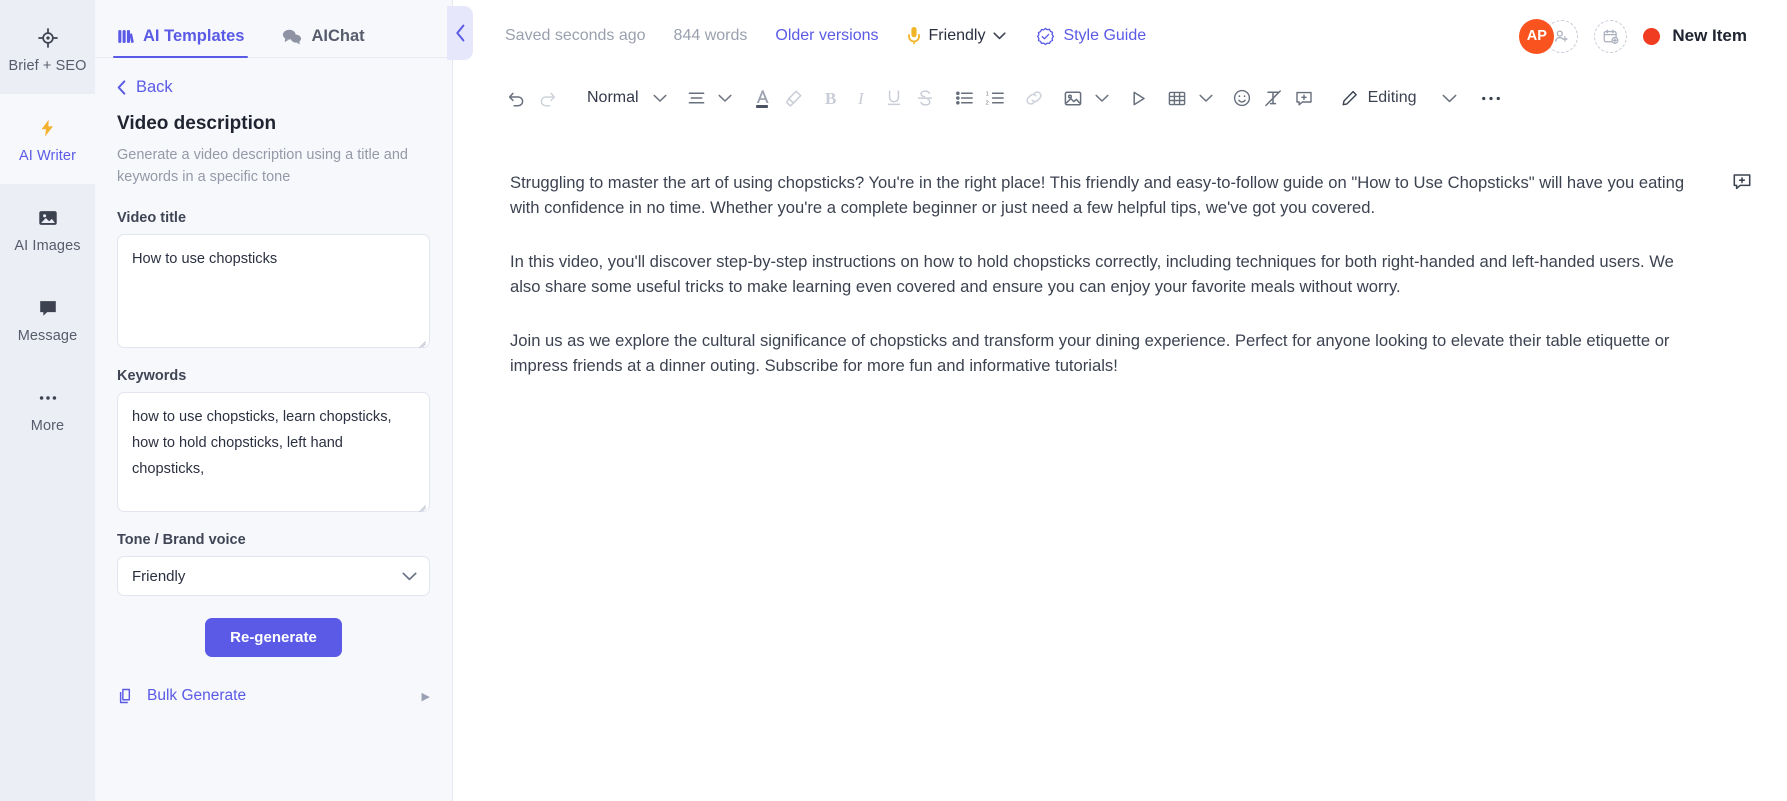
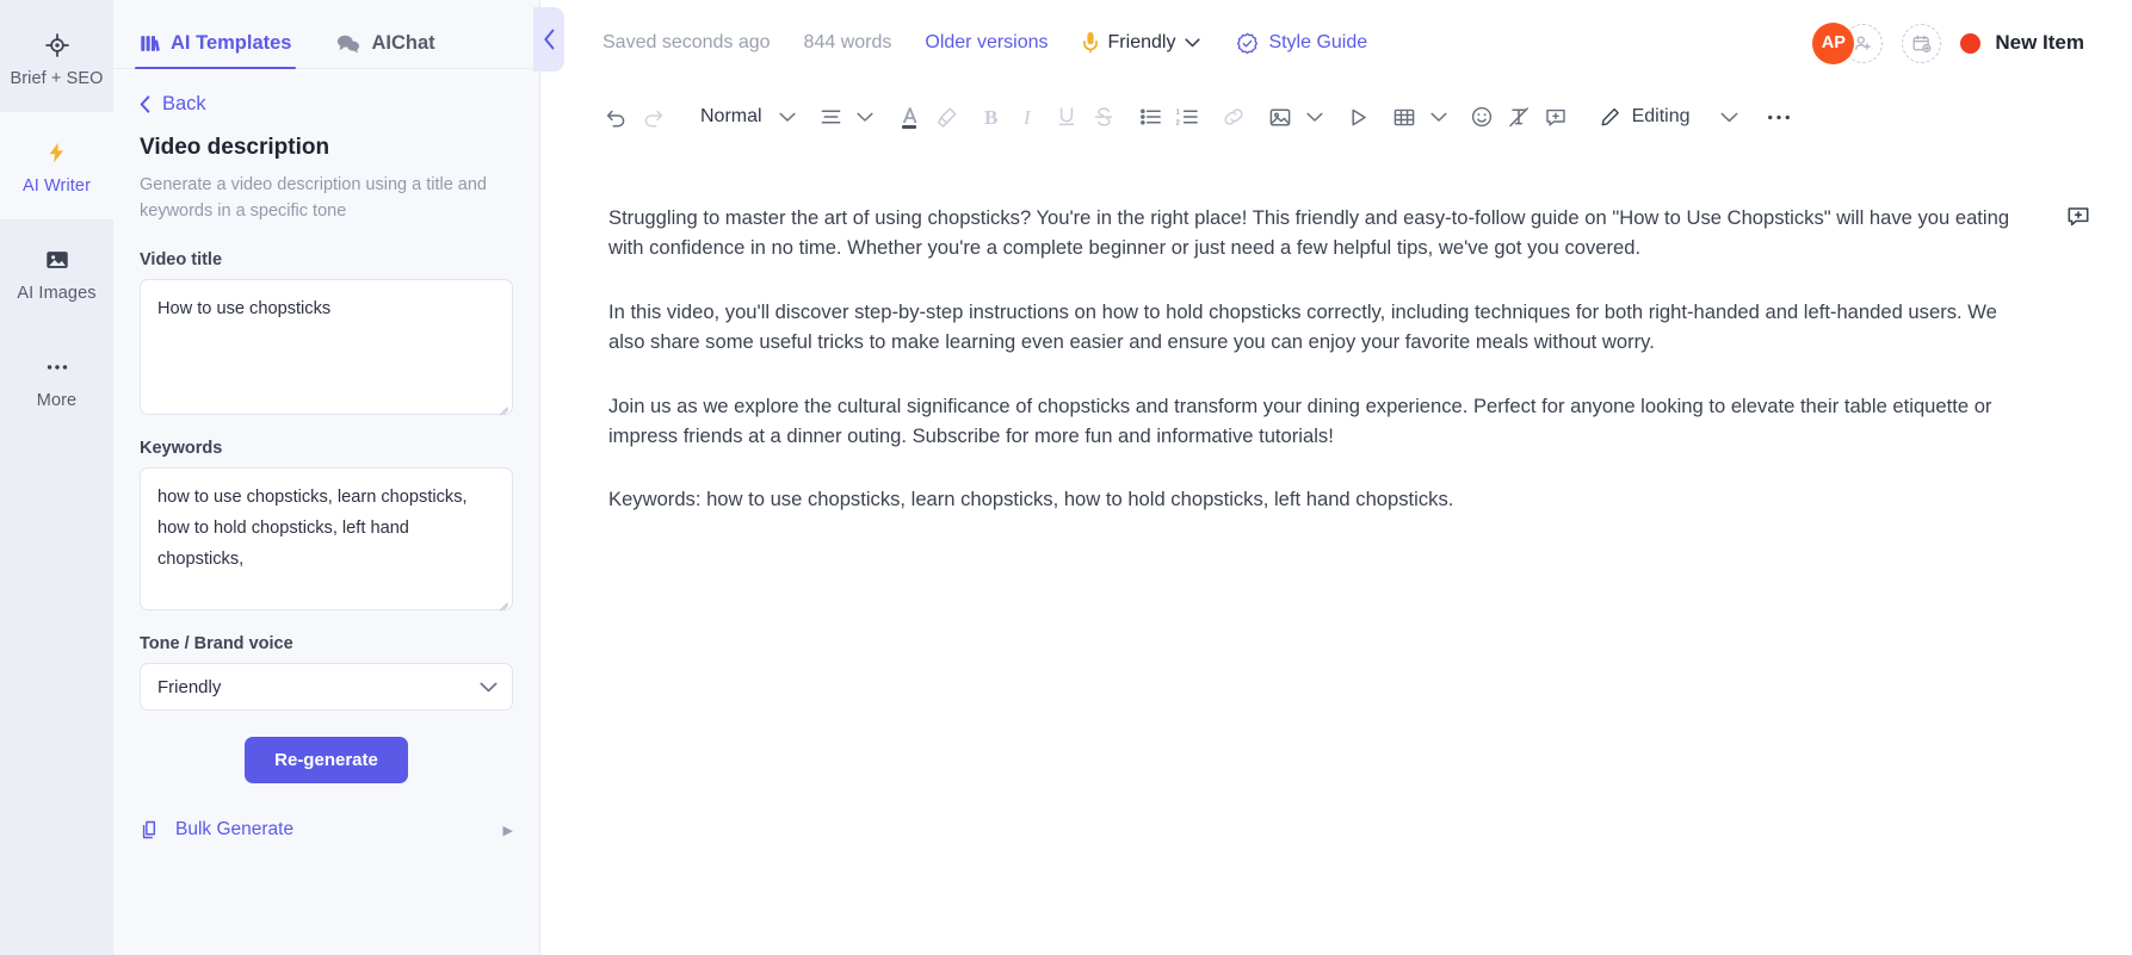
  Brief + SEO
  AI Writer
  AI Images
- Message
  More
  AI Templates
  AIChat
  Back
  Video description
  Generate a video description using a title and keywords in a specific tone
  Video title
  How to use chopsticks
  Keywords
  how to use chopsticks, learn chopsticks, how to hold chopsticks, left hand chopsticks,
  Tone / Brand voice
  Friendly
  Re-generate
  Bulk Generate
  ▶
  Saved seconds ago
  844 words
  Older versions
  Friendly
  Style Guide
  AP
  New Item
  Normal
  B
  I
  Editing
  Struggling to master the art of using chopsticks? You're in the right place! This friendly and easy-to-follow guide on "How to Use Chopsticks" will have you eating with confidence in no time. Whether you're a complete beginner or just need a few helpful tips, we've got you covered.
- In this video, you'll discover step-by-step instructions on how to hold chopsticks correctly, including techniques for both right-handed and left-handed users. We also share some useful tricks to make learning even covered and ensure you can enjoy your favorite meals without worry.
+ In this video, you'll discover step-by-step instructions on how to hold chopsticks correctly, including techniques for both right-handed and left-handed users. We also share some useful tricks to make learning even easier and ensure you can enjoy your favorite meals without worry.
  Join us as we explore the cultural significance of chopsticks and transform your dining experience. Perfect for anyone looking to elevate their table etiquette or impress friends at a dinner outing. Subscribe for more fun and informative tutorials!
+ Keywords: how to use chopsticks, learn chopsticks, how to hold chopsticks, left hand chopsticks.
